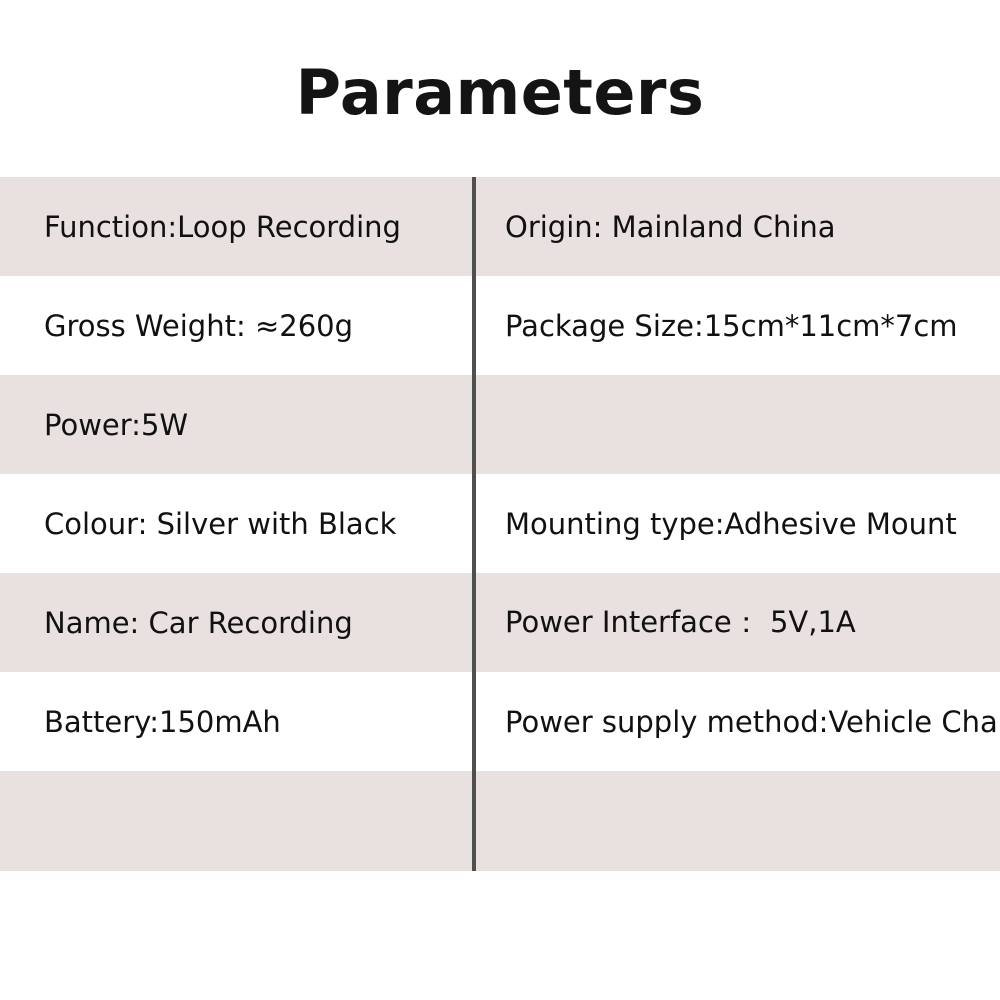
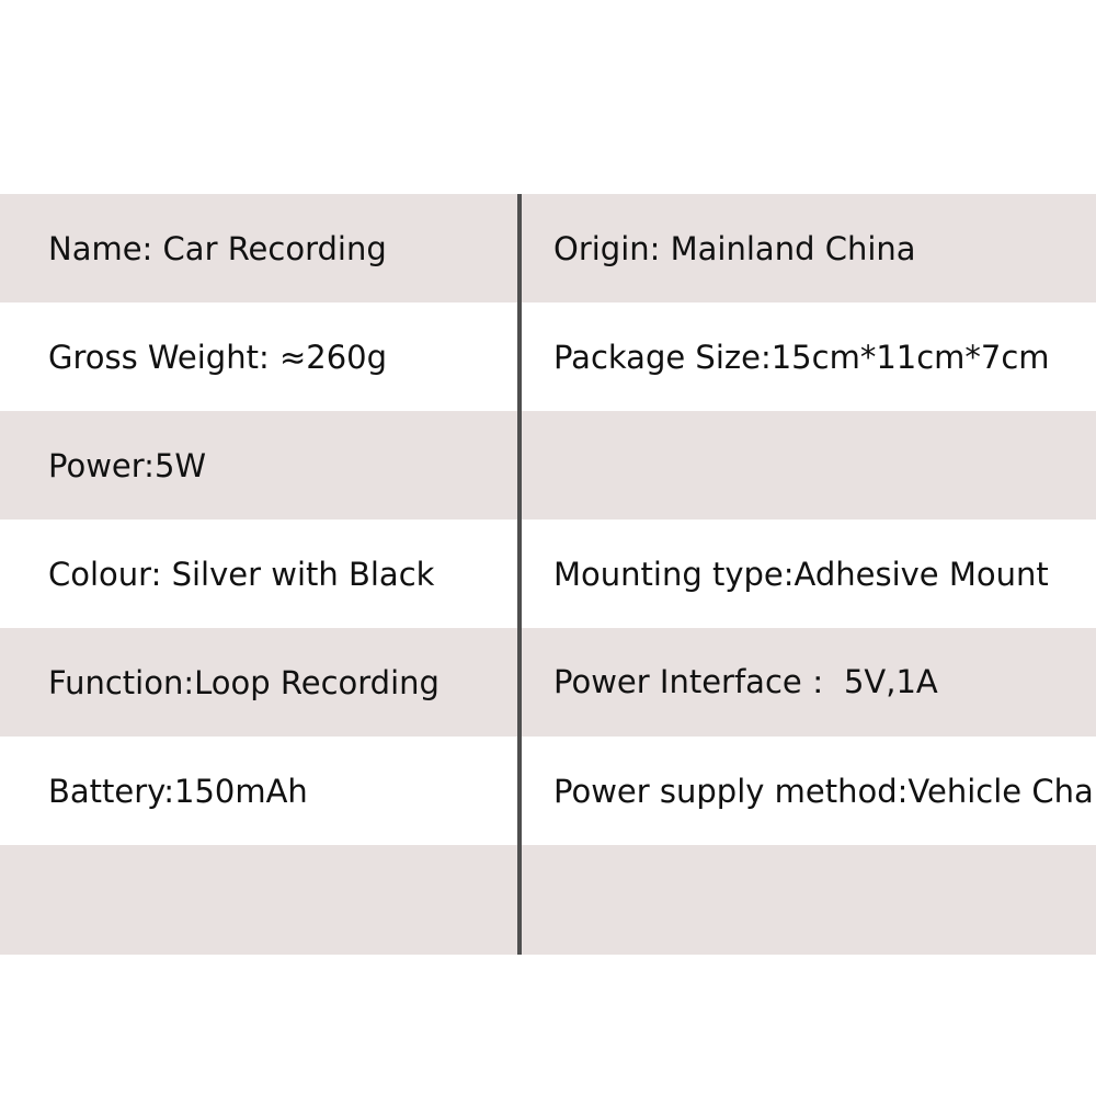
- Parameters
- Function:Loop Recording
+ Name: Car Recording
  Origin: Mainland China
  Gross Weight: ≈260g
  Package Size:15cm*11cm*7cm
  Power:5W
  Colour: Silver with Black
  Mounting type:Adhesive Mount
- Name: Car Recording
+ Function:Loop Recording
  Power Interface： 5V,1A
  Battery:150mAh
  Power supply method:Vehicle Cha
